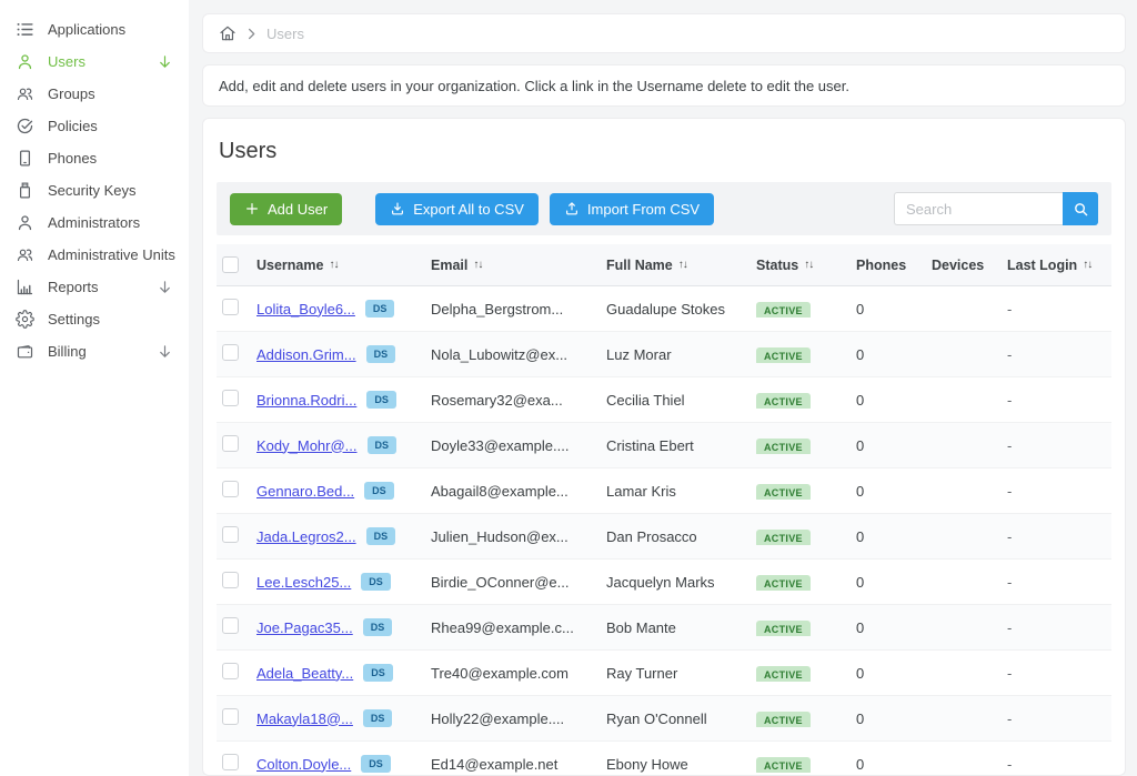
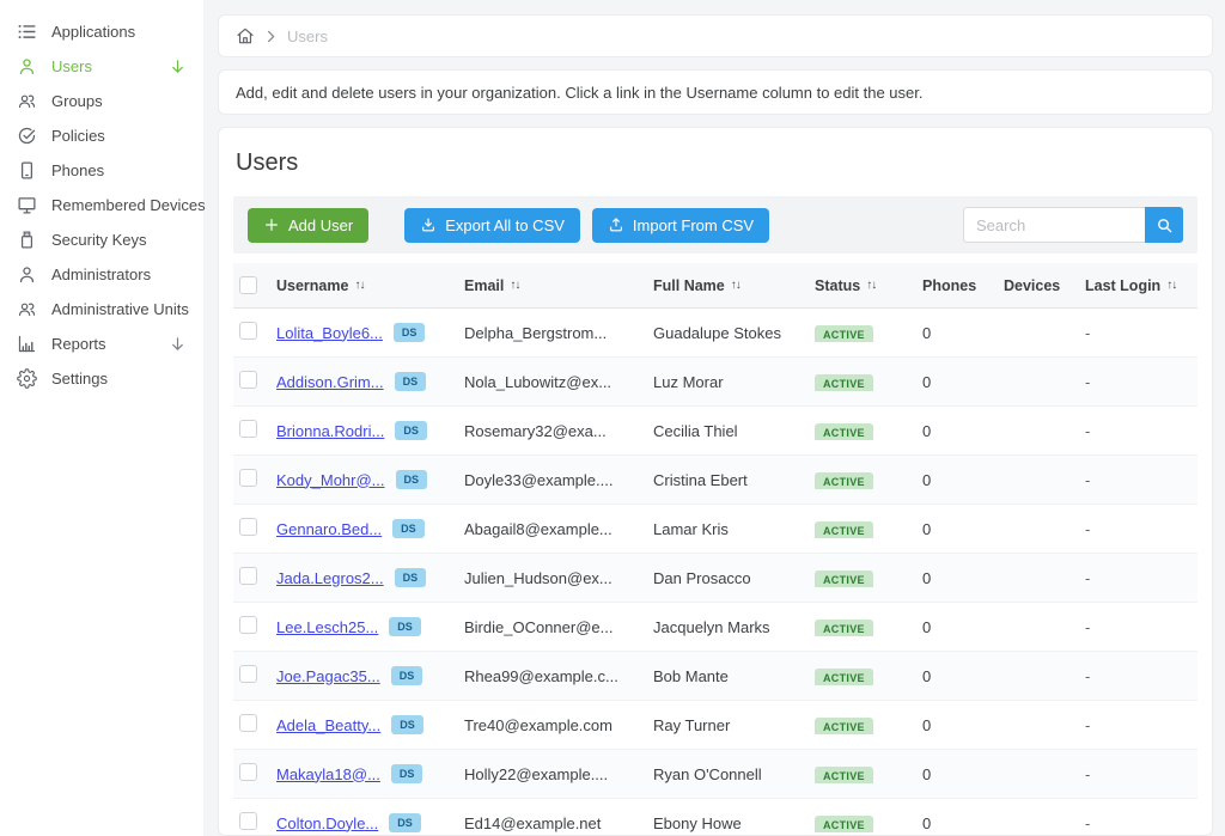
  Applications
  Users
  Groups
  Policies
  Phones
+ Remembered Devices
  Security Keys
  Administrators
  Administrative Units
  Reports
  Settings
- Billing
  Users
- Add, edit and delete users in your organization. Click a link in the Username delete to edit the user.
+ Add, edit and delete users in your organization. Click a link in the Username column to edit the user.
  Users
  Add User
  Export All to CSV
  Import From CSV
  Search
  Username
  ↑↓
  Email
  ↑↓
  Full Name
  ↑↓
  Status
  ↑↓
  Phones
  Devices
  Last Login
  ↑↓
  Lolita_Boyle6...
  DS
  Delpha_Bergstrom...
  Guadalupe Stokes
  ACTIVE
  0
  -
  Addison.Grim...
  DS
  Nola_Lubowitz@ex...
  Luz Morar
  ACTIVE
  0
  -
  Brionna.Rodri...
  DS
  Rosemary32@exa...
  Cecilia Thiel
  ACTIVE
  0
  -
  Kody_Mohr@...
  DS
  Doyle33@example....
  Cristina Ebert
  ACTIVE
  0
  -
  Gennaro.Bed...
  DS
  Abagail8@example...
  Lamar Kris
  ACTIVE
  0
  -
  Jada.Legros2...
  DS
  Julien_Hudson@ex...
  Dan Prosacco
  ACTIVE
  0
  -
  Lee.Lesch25...
  DS
  Birdie_OConner@e...
  Jacquelyn Marks
  ACTIVE
  0
  -
  Joe.Pagac35...
  DS
  Rhea99@example.c...
  Bob Mante
  ACTIVE
  0
  -
  Adela_Beatty...
  DS
  Tre40@example.com
  Ray Turner
  ACTIVE
  0
  -
  Makayla18@...
  DS
  Holly22@example....
  Ryan O'Connell
  ACTIVE
  0
  -
  Colton.Doyle...
  DS
  Ed14@example.net
  Ebony Howe
  ACTIVE
  0
  -
